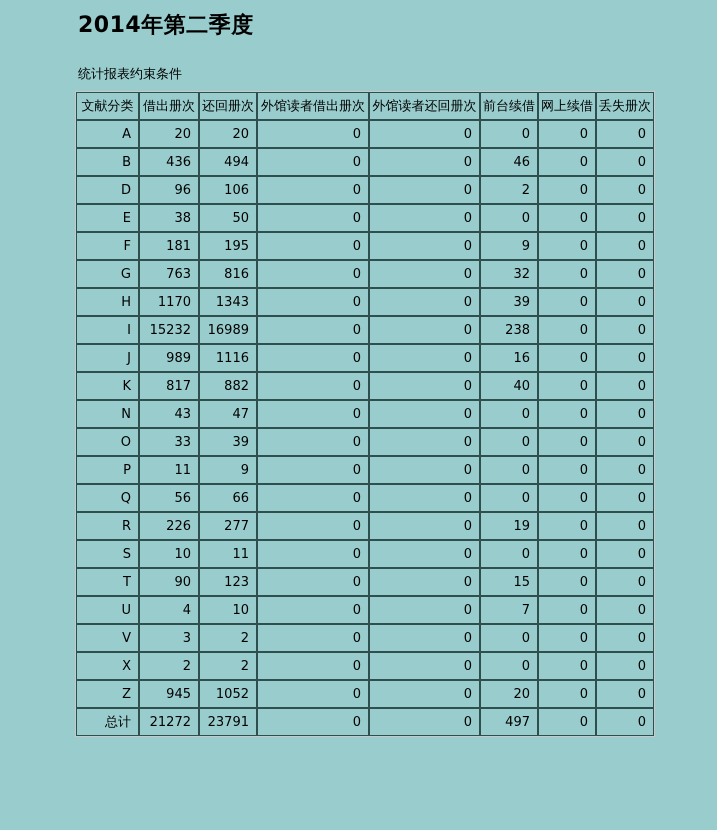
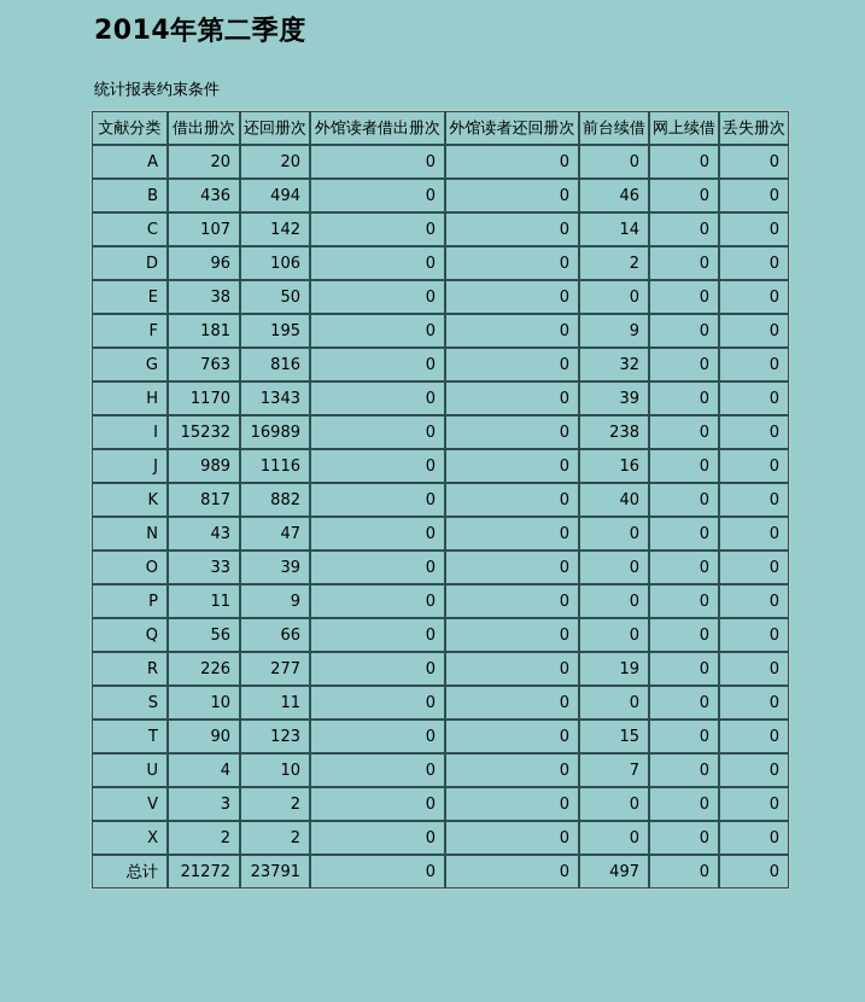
  2014年第二季度
  统计报表约束条件
  文献分类	借出册次	还回册次	外馆读者借出册次	外馆读者还回册次	前台续借	网上续借	丢失册次
  A	20	20	0	0	0	0	0
  B	436	494	0	0	46	0	0
+ C	107	142	0	0	14	0	0
  D	96	106	0	0	2	0	0
  E	38	50	0	0	0	0	0
  F	181	195	0	0	9	0	0
  G	763	816	0	0	32	0	0
  H	1170	1343	0	0	39	0	0
  I	15232	16989	0	0	238	0	0
  J	989	1116	0	0	16	0	0
  K	817	882	0	0	40	0	0
  N	43	47	0	0	0	0	0
  O	33	39	0	0	0	0	0
  P	11	9	0	0	0	0	0
  Q	56	66	0	0	0	0	0
  R	226	277	0	0	19	0	0
  S	10	11	0	0	0	0	0
  T	90	123	0	0	15	0	0
  U	4	10	0	0	7	0	0
  V	3	2	0	0	0	0	0
  X	2	2	0	0	0	0	0
- Z	945	1052	0	0	20	0	0
  总计	21272	23791	0	0	497	0	0
